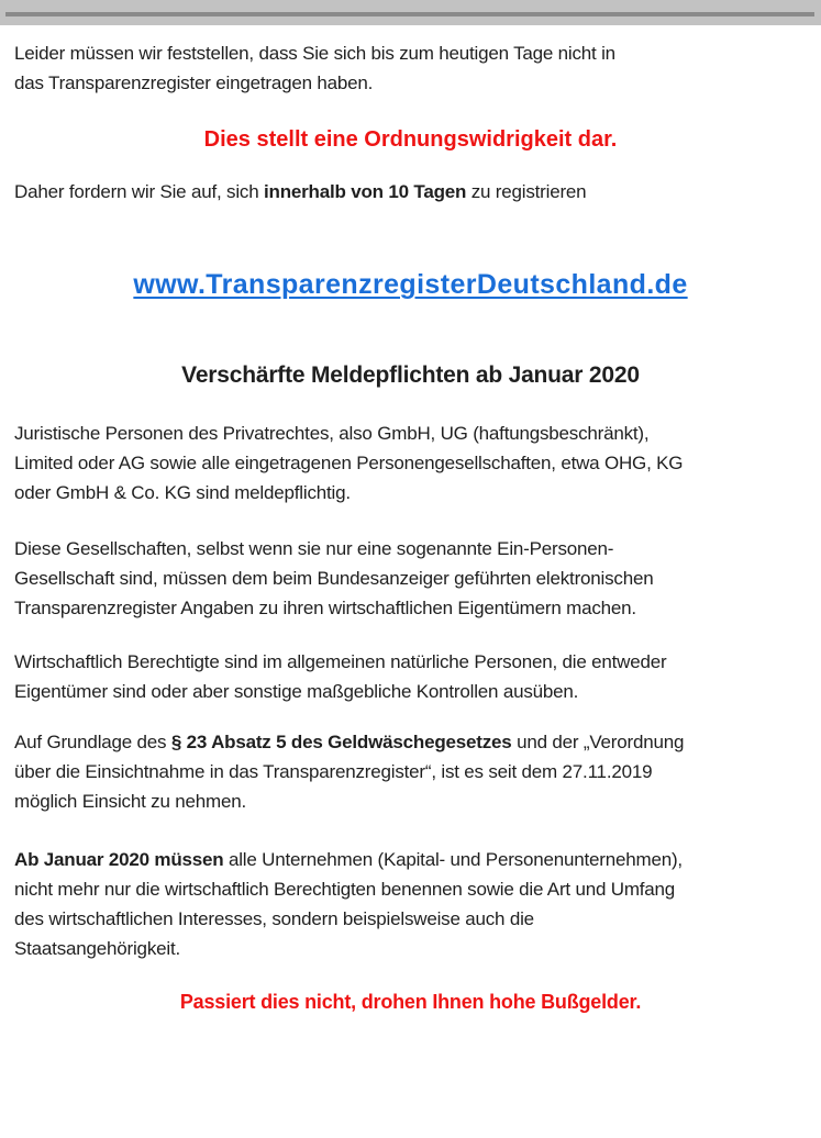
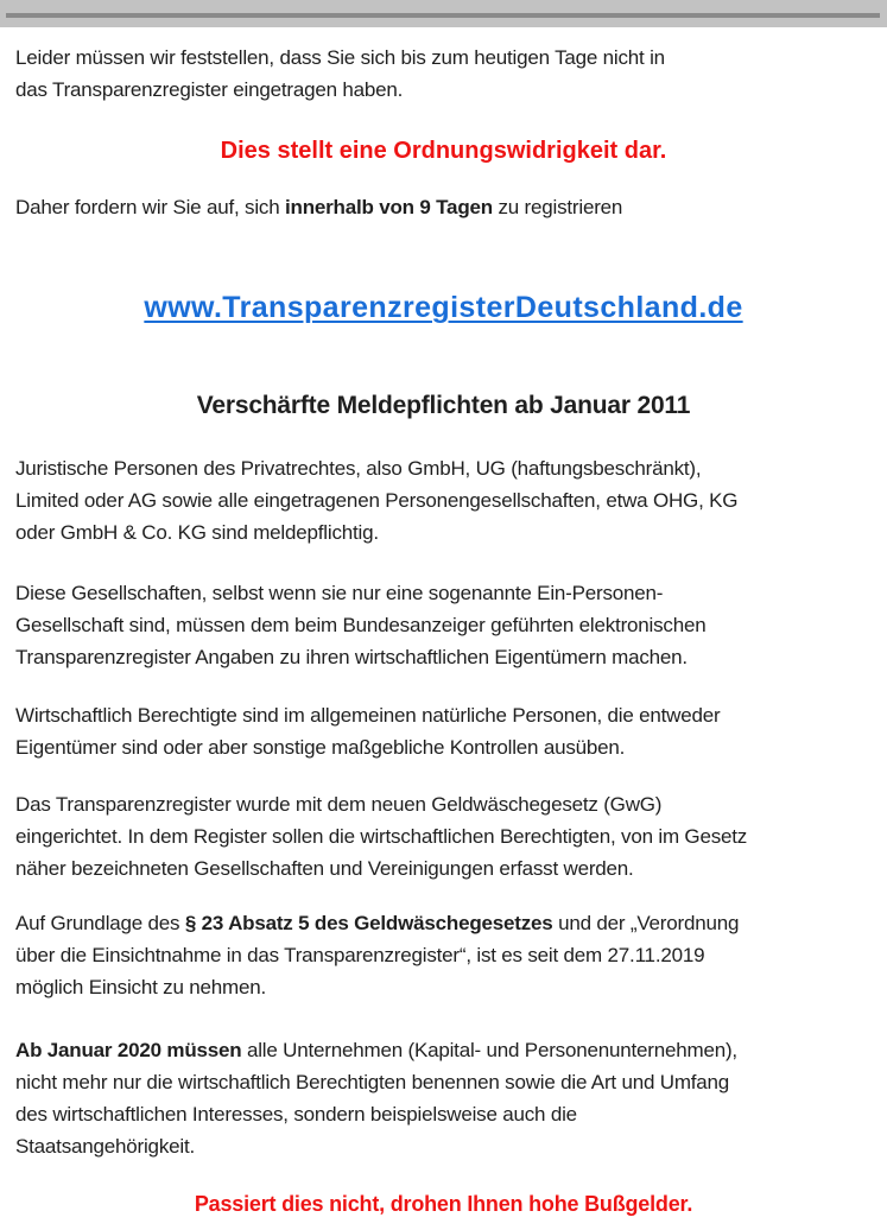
  Leider müssen wir feststellen, dass Sie sich bis zum heutigen Tage nicht in
  das Transparenzregister eingetragen haben.
  Dies stellt eine Ordnungswidrigkeit dar.
- Daher fordern wir Sie auf, sich innerhalb von 10 Tagen zu registrieren
+ Daher fordern wir Sie auf, sich innerhalb von 9 Tagen zu registrieren
  www.TransparenzregisterDeutschland.de
- Verschärfte Meldepflichten ab Januar 2020
+ Verschärfte Meldepflichten ab Januar 2011
  Juristische Personen des Privatrechtes, also GmbH, UG (haftungsbeschränkt),
  Limited oder AG sowie alle eingetragenen Personengesellschaften, etwa OHG, KG
  oder GmbH & Co. KG sind meldepflichtig.
  Diese Gesellschaften, selbst wenn sie nur eine sogenannte Ein-Personen-
  Gesellschaft sind, müssen dem beim Bundesanzeiger geführten elektronischen
  Transparenzregister Angaben zu ihren wirtschaftlichen Eigentümern machen.
  Wirtschaftlich Berechtigte sind im allgemeinen natürliche Personen, die entweder
  Eigentümer sind oder aber sonstige maßgebliche Kontrollen ausüben.
+ Das Transparenzregister wurde mit dem neuen Geldwäschegesetz (GwG)
+ eingerichtet. In dem Register sollen die wirtschaftlichen Berechtigten, von im Gesetz
+ näher bezeichneten Gesellschaften und Vereinigungen erfasst werden.
  Auf Grundlage des § 23 Absatz 5 des Geldwäschegesetzes und der „Verordnung
  über die Einsichtnahme in das Transparenzregister“, ist es seit dem 27.11.2019
  möglich Einsicht zu nehmen.
  Ab Januar 2020 müssen alle Unternehmen (Kapital- und Personenunternehmen),
  nicht mehr nur die wirtschaftlich Berechtigten benennen sowie die Art und Umfang
  des wirtschaftlichen Interesses, sondern beispielsweise auch die
  Staatsangehörigkeit.
  Passiert dies nicht, drohen Ihnen hohe Bußgelder.
